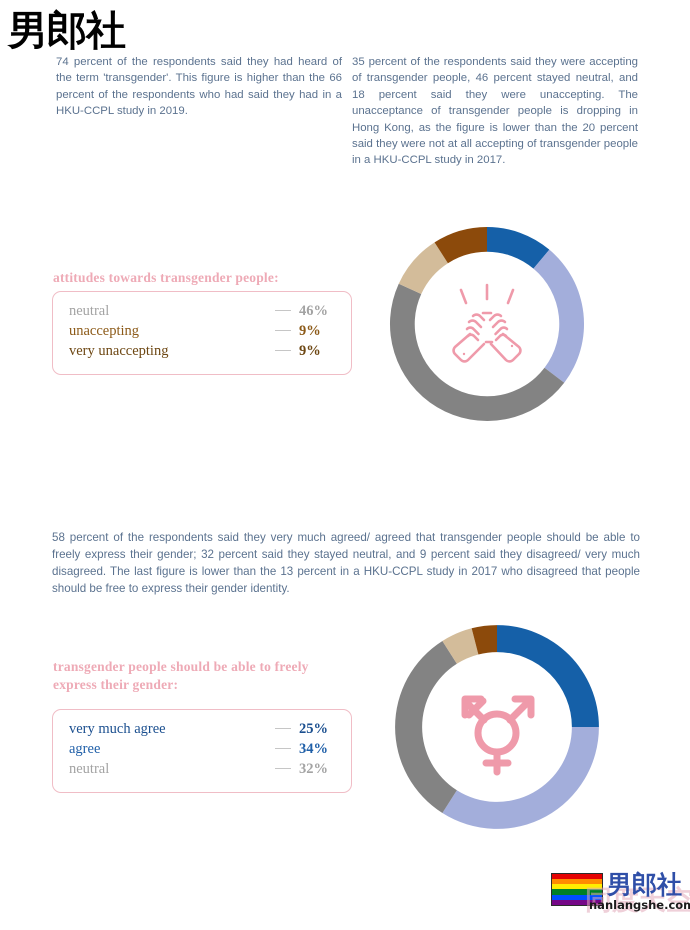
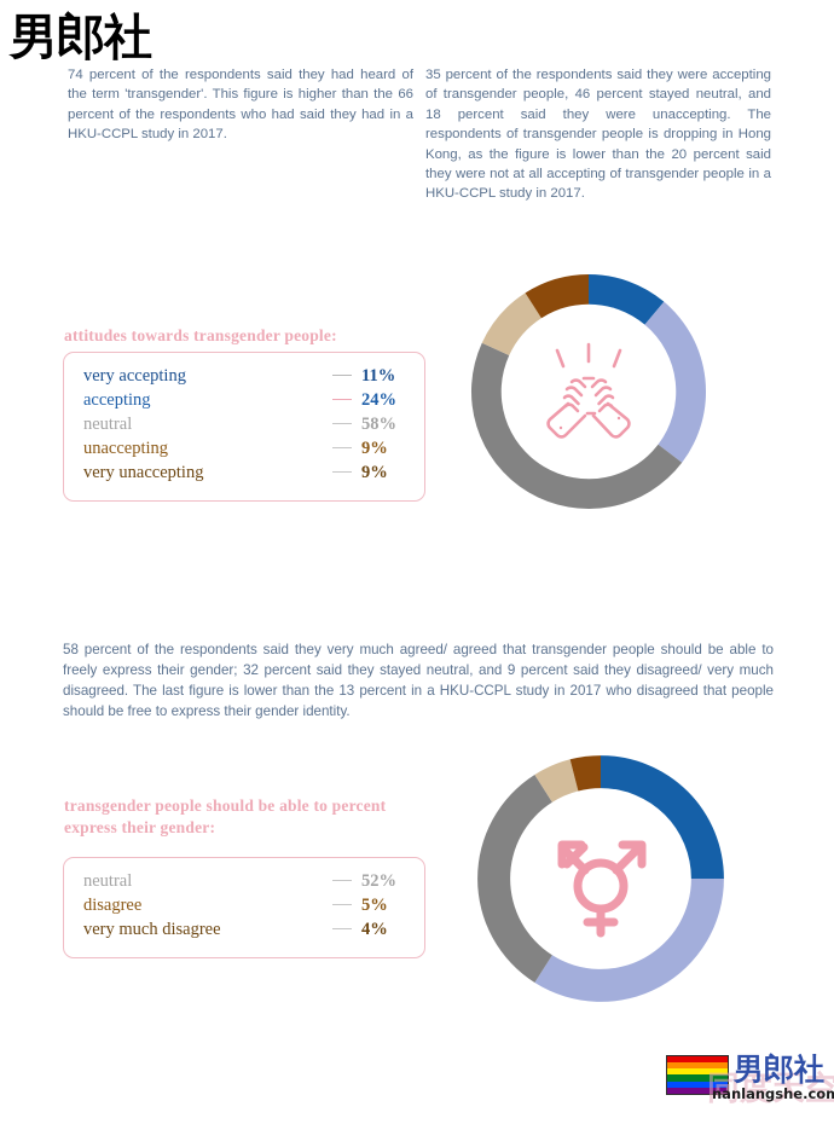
  男郎社
- 74 percent of the respondents said they had heard of the term 'transgender'. This figure is higher than the 66 percent of the respondents who had said they had in a HKU-CCPL study in 2019.
+ 74 percent of the respondents said they had heard of the term 'transgender'. This figure is higher than the 66 percent of the respondents who had said they had in a HKU-CCPL study in 2017.
- 35 percent of the respondents said they were accepting of transgender people, 46 percent stayed neutral, and 18 percent said they were unaccepting. The unacceptance of transgender people is dropping in Hong Kong, as the figure is lower than the 20 percent said they were not at all accepting of transgender people in a HKU-CCPL study in 2017.
+ 35 percent of the respondents said they were accepting of transgender people, 46 percent stayed neutral, and 18 percent said they were unaccepting. The respondents of transgender people is dropping in Hong Kong, as the figure is lower than the 20 percent said they were not at all accepting of transgender people in a HKU-CCPL study in 2017.
  attitudes towards transgender people:
+ very accepting
+ 11%
+ accepting
+ 24%
  neutral
- 46%
+ 58%
  unaccepting
  9%
  very unaccepting
  9%
  58 percent of the respondents said they very much agreed/ agreed that transgender people should be able to freely express their gender; 32 percent said they stayed neutral, and 9 percent said they disagreed/ very much disagreed. The last figure is lower than the 13 percent in a HKU-CCPL study in 2017 who disagreed that people should be free to express their gender identity.
- transgender people should be able to freely express their gender:
+ transgender people should be able to percent express their gender:
- very much agree
- 25%
- agree
- 34%
  neutral
- 32%
+ 52%
+ disagree
+ 5%
+ very much disagree
+ 4%
  同度天空
  男郎社
  nanlangshe.com
